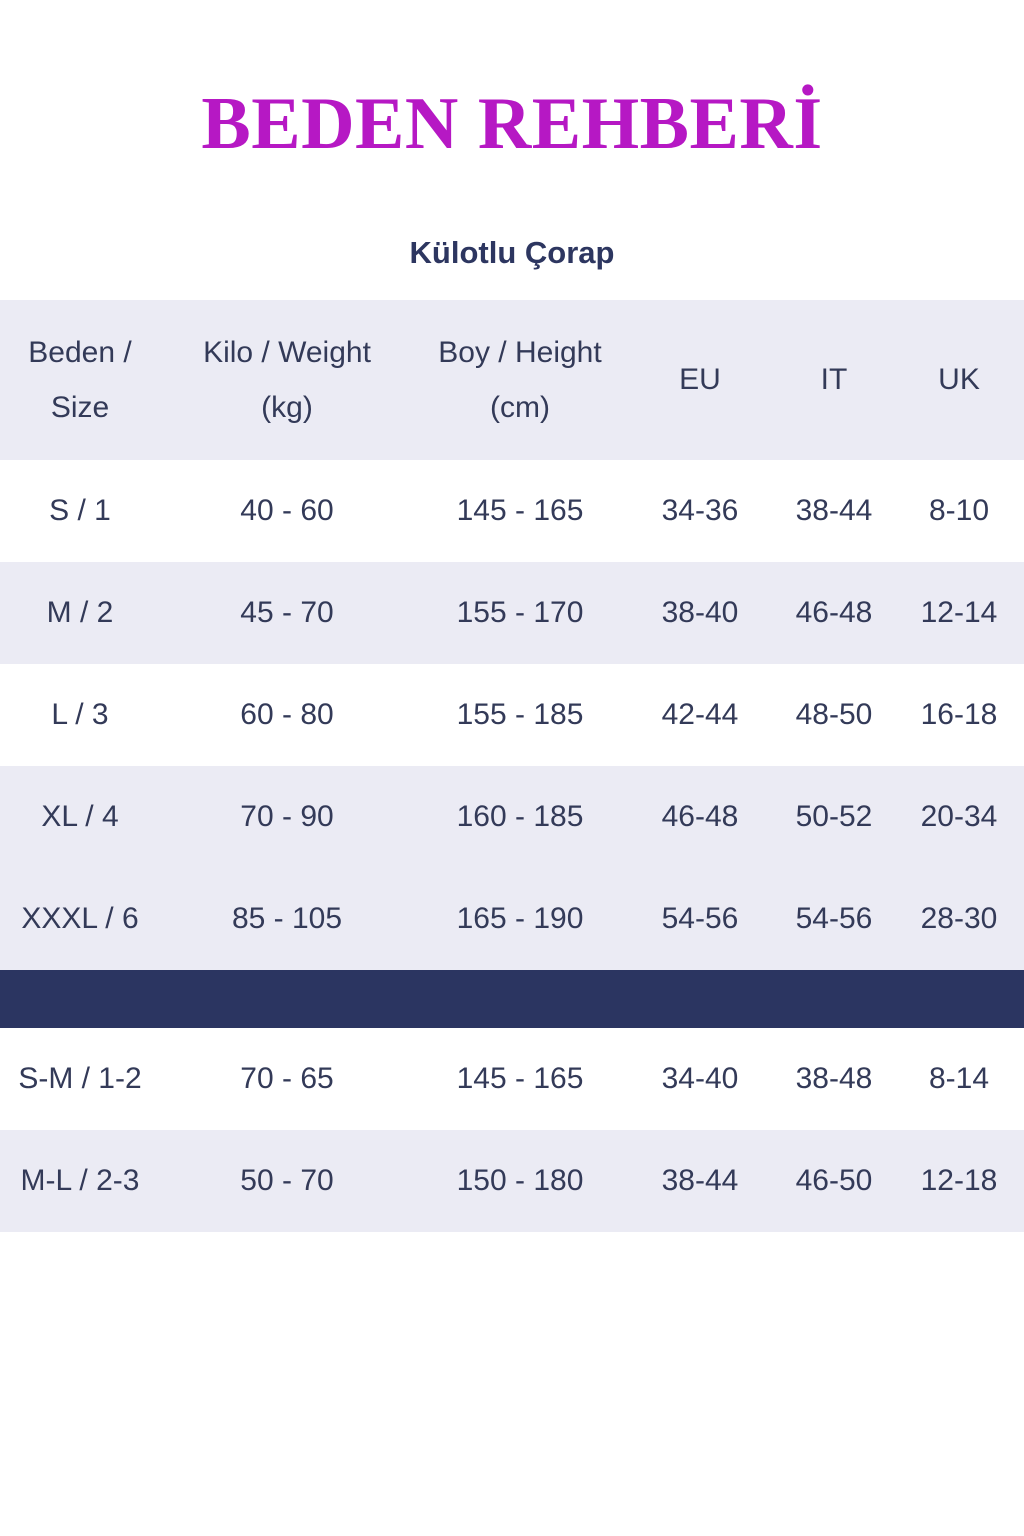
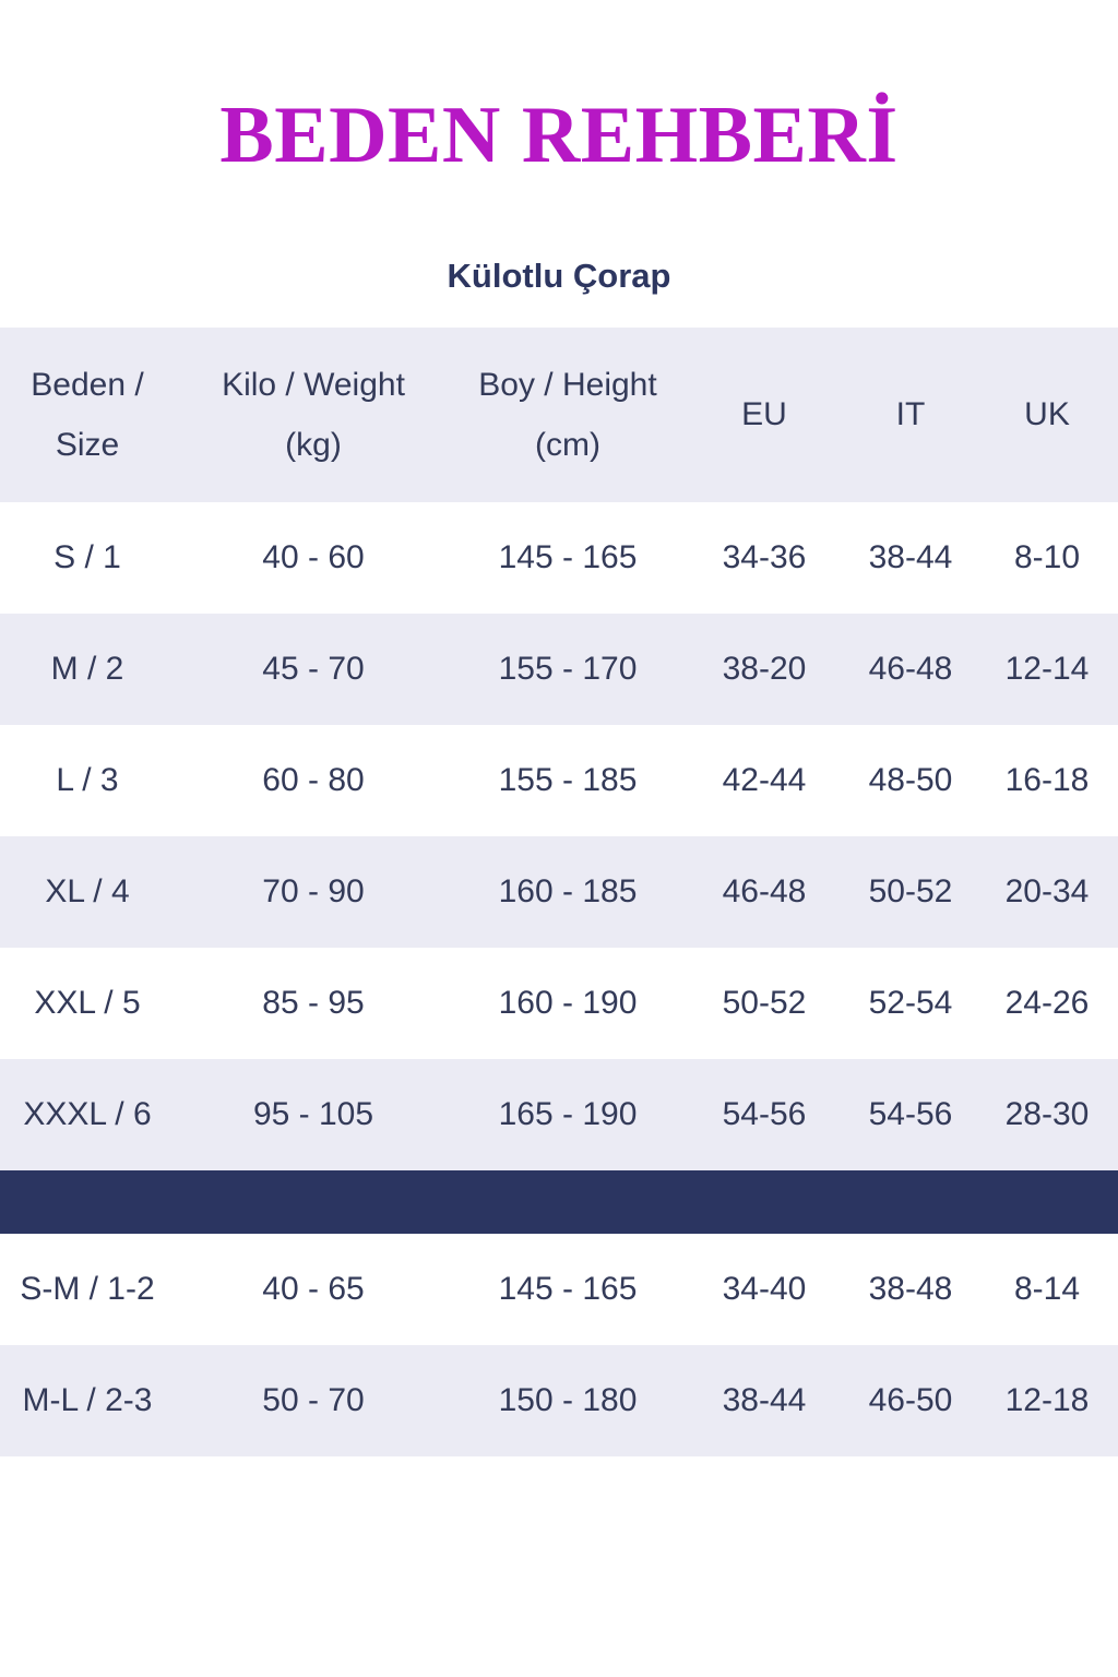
  BEDEN REHBERİ
  Külotlu Çorap
  Beden / Size	Kilo / Weight (kg)	Boy / Height (cm)	EU	IT	UK
  S / 1	40 - 60	145 - 165	34-36	38-44	8-10
- M / 2	45 - 70	155 - 170	38-40	46-48	12-14
+ M / 2	45 - 70	155 - 170	38-20	46-48	12-14
  L / 3	60 - 80	155 - 185	42-44	48-50	16-18
  XL / 4	70 - 90	160 - 185	46-48	50-52	20-34
+ XXL / 5	85 - 95	160 - 190	50-52	52-54	24-26
- XXXL / 6	85 - 105	165 - 190	54-56	54-56	28-30
+ XXXL / 6	95 - 105	165 - 190	54-56	54-56	28-30
- S-M / 1-2	70 - 65	145 - 165	34-40	38-48	8-14
+ S-M / 1-2	40 - 65	145 - 165	34-40	38-48	8-14
  M-L / 2-3	50 - 70	150 - 180	38-44	46-50	12-18
